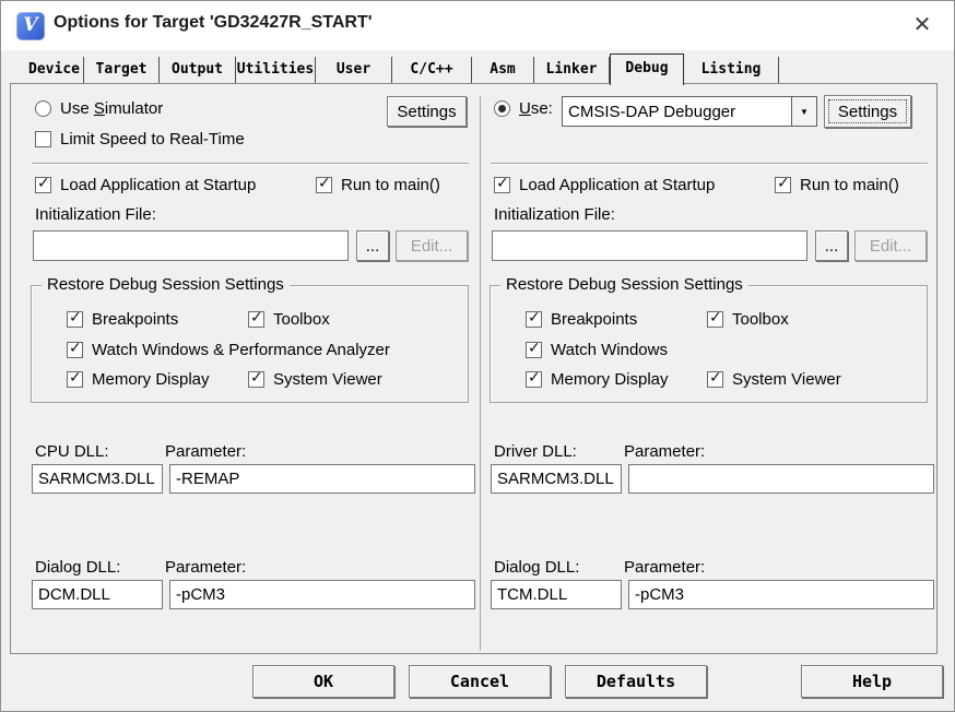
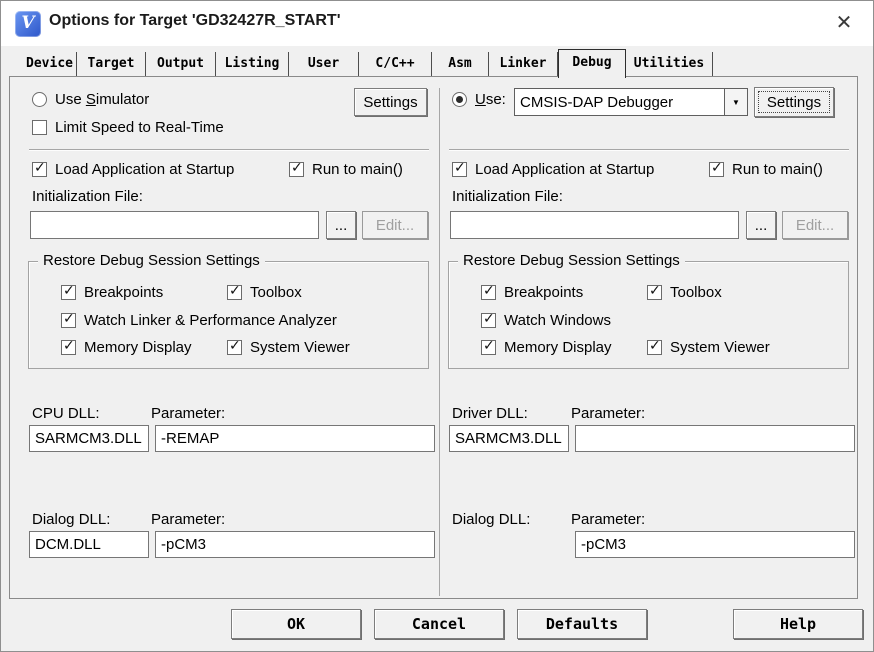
  V
  Options for Target 'GD32427R_START'
  ✕
  Device
  Target
  Output
- Utilities
+ Listing
  User
  C/C++
  Asm
  Linker
  Debug
- Listing
+ Utilities
  Use Simulator
  Settings
  Limit Speed to Real-Time
  ✓
  Load Application at Startup
  ✓
  Run to main()
  Initialization File:
  ...
  Edit...
  Restore Debug Session Settings
  ✓
  Breakpoints
  ✓
  Toolbox
  ✓
- Watch Windows & Performance Analyzer
+ Watch Linker & Performance Analyzer
  ✓
  Memory Display
  ✓
  System Viewer
  CPU DLL:
  Parameter:
  SARMCM3.DLL
  -REMAP
  Dialog DLL:
  Parameter:
  DCM.DLL
  -pCM3
  Use:
  CMSIS-DAP Debugger
  ▼
  Settings
  ✓
  Load Application at Startup
  ✓
  Run to main()
  Initialization File:
  ...
  Edit...
  Restore Debug Session Settings
  ✓
  Breakpoints
  ✓
  Toolbox
  ✓
  Watch Windows
  ✓
  Memory Display
  ✓
  System Viewer
  Driver DLL:
  Parameter:
  SARMCM3.DLL
  Dialog DLL:
  Parameter:
- TCM.DLL
  -pCM3
  OK
  Cancel
  Defaults
  Help
